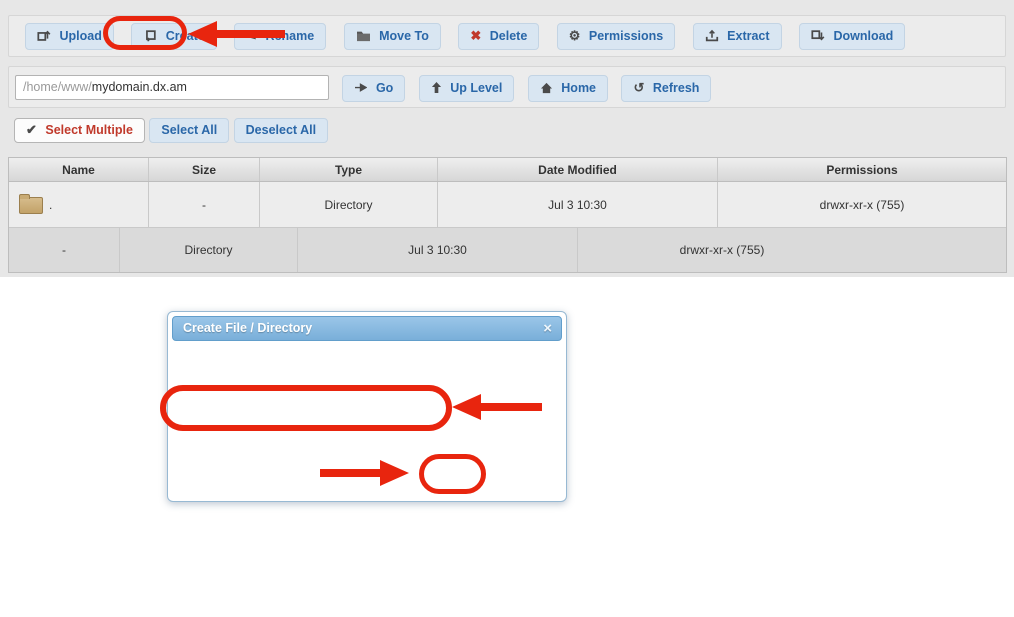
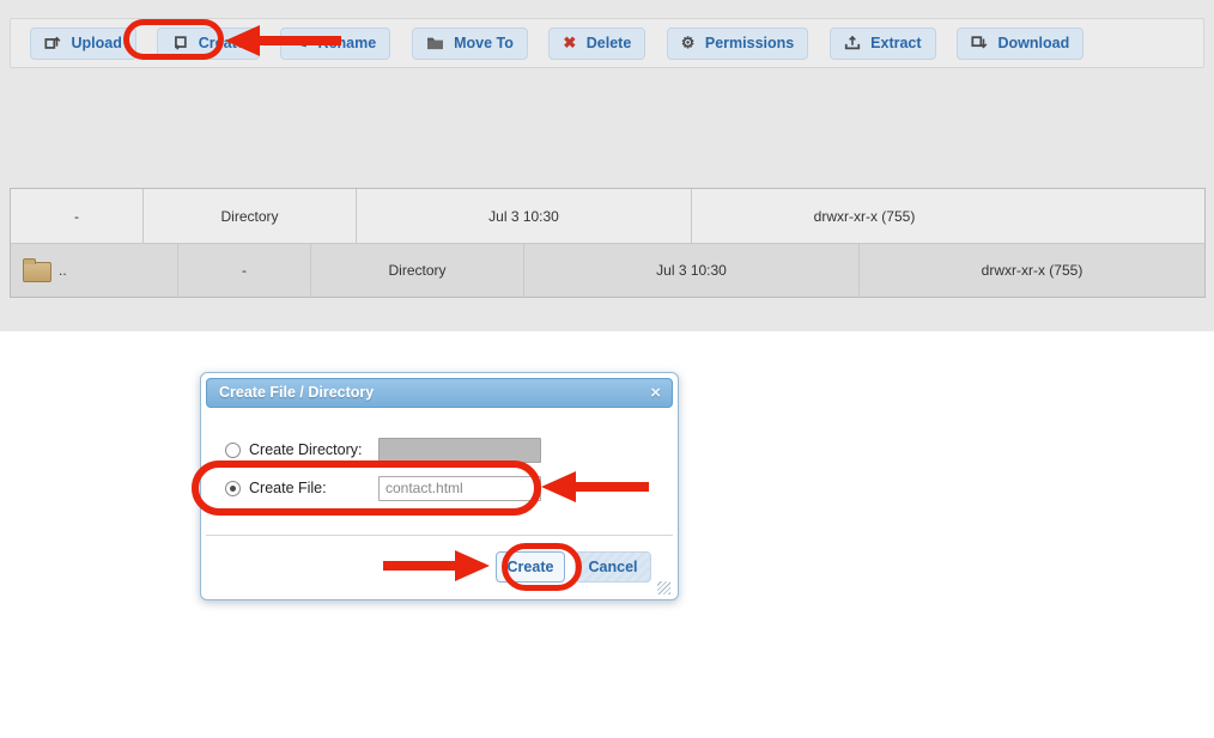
  Upload Create name Move To ✖ Delete ⚙ Permissions Extract Download
- /home/www/mydomain.dx.am Go Up Level Home ↺ Refresh
- ✔ Select Multiple Select All Deselect All
- Name
- Size
- Type
- Date Modified
- Permissions
- .
  -
  Directory
  Jul 3 10:30
  drwxr-xr-x (755)
+ ..
  -
  Directory
  Jul 3 10:30
  drwxr-xr-x (755)
  Create File / Directory
  ×
+ Create Directory:
+ Create File:
+ contact.html
+ Create
+ Cancel
